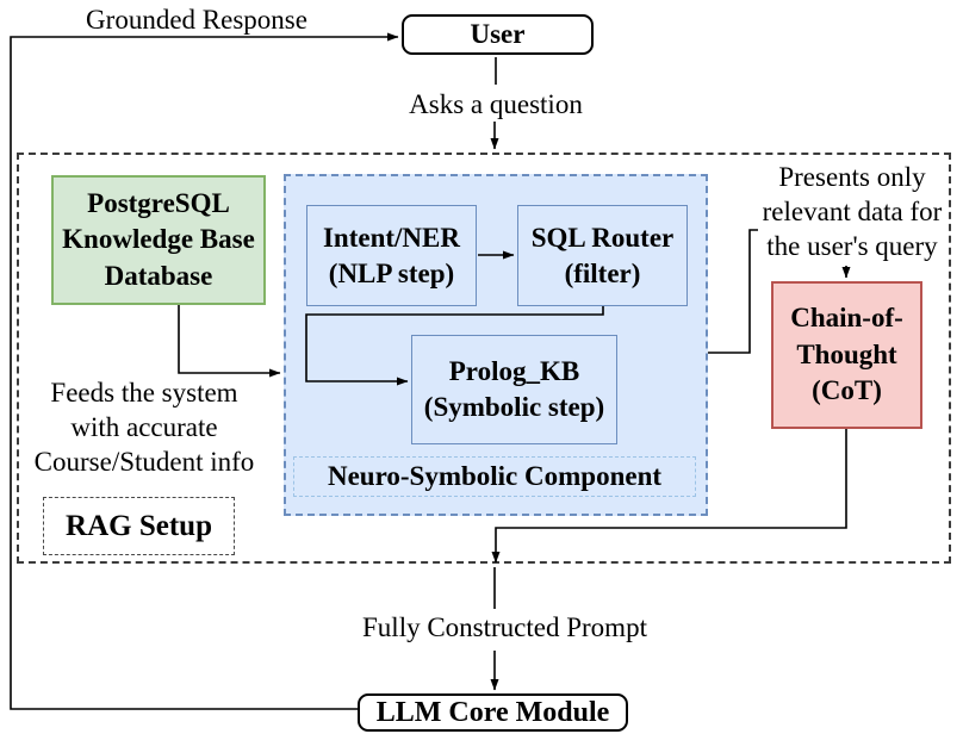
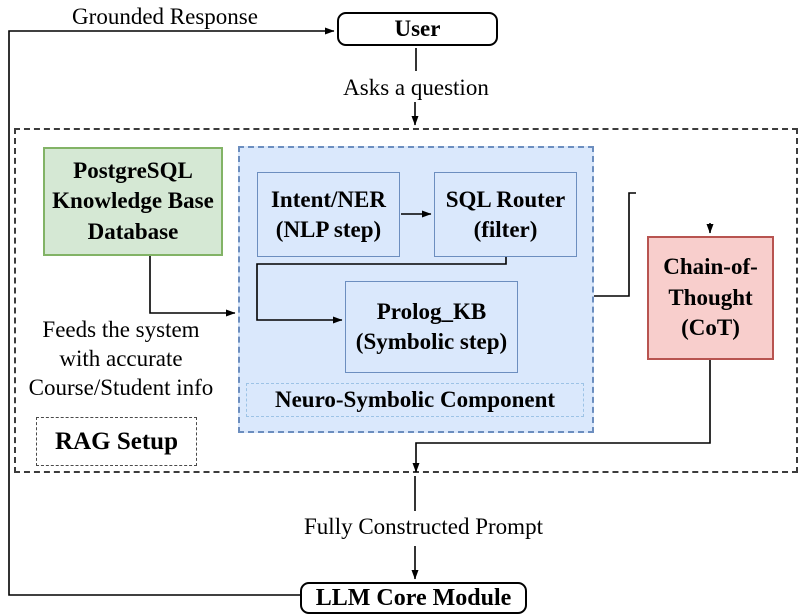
  PostgreSQL
  Knowledge Base
  Database
  Intent/NER
  (NLP step)
  SQL Router
  (filter)
  Prolog_KB
  (Symbolic step)
  Neuro-Symbolic Component
  Chain-of-
  Thought
  (CoT)
  RAG Setup
  User
  LLM Core Module
  Grounded Response
  Asks a question
  Feeds the system
  with accurate
  Course/Student info
- Presents only
- relevant data for
- the user's query
  Fully Constructed Prompt
